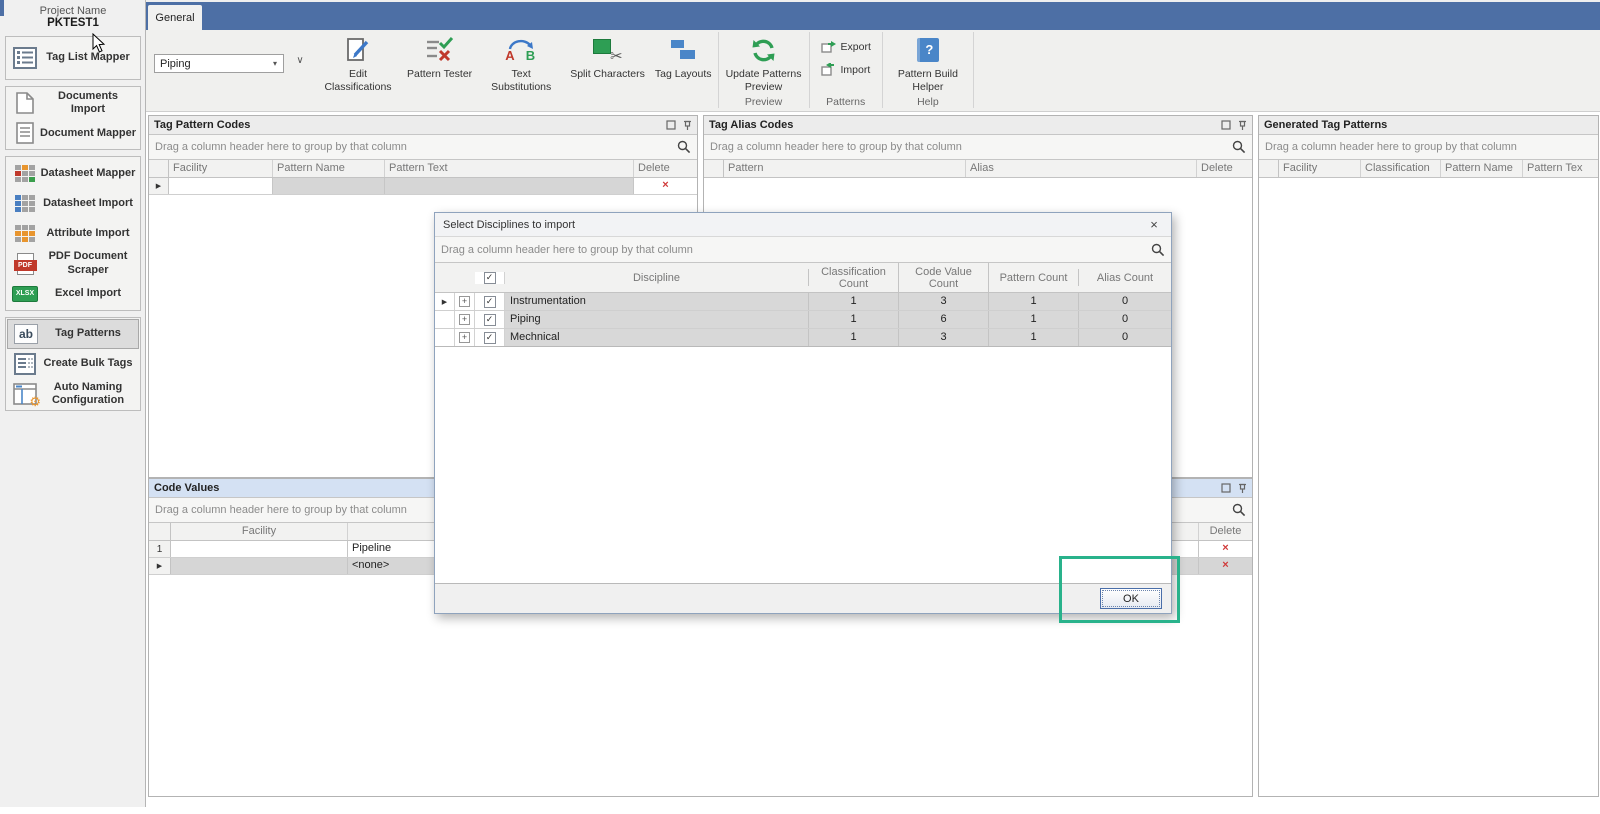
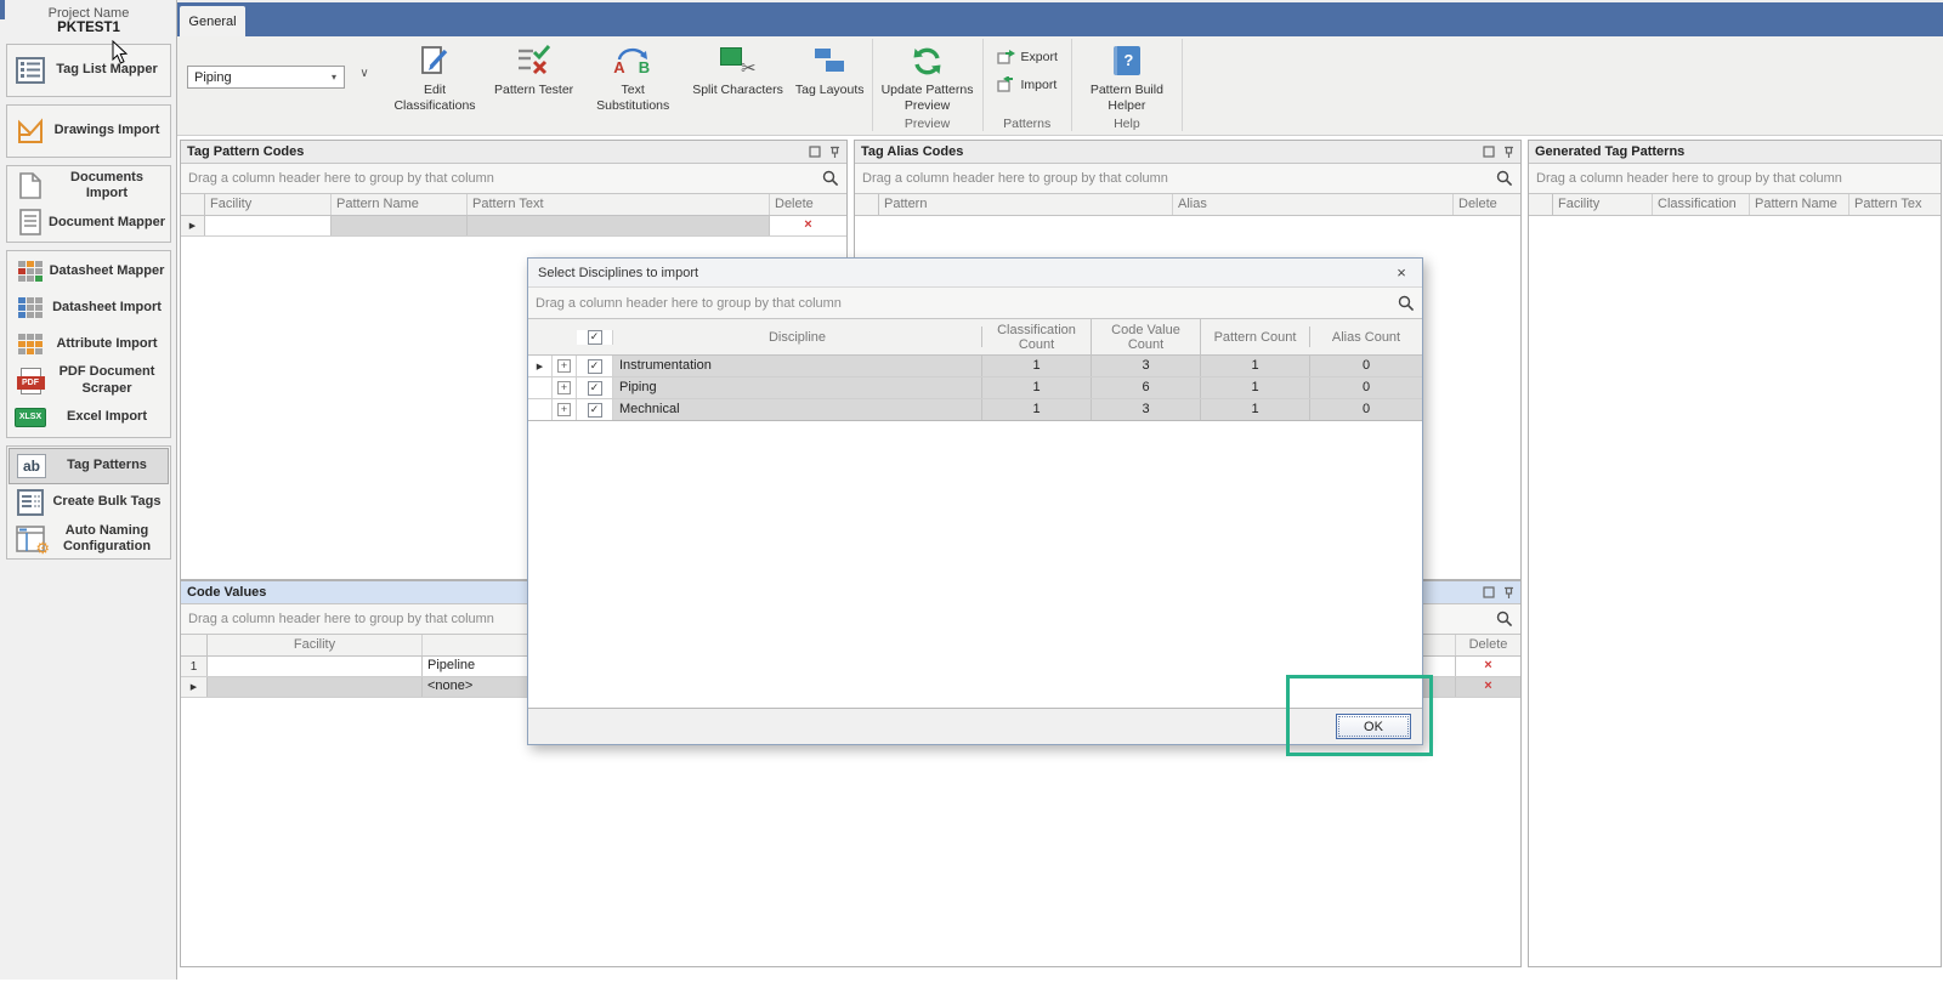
  Project Name
  PKTEST1
  Tag List Mapper
+ Drawings Import
  Documents Import
  Document Mapper
  Datasheet Mapper
  Datasheet Import
  Attribute Import
  PDF Document Scraper
  Excel Import
  ab
  Tag Patterns
  Create Bulk Tags
  ⚙
  Auto Naming Configuration
  General
  Piping
  ▾
  ∨
  Edit Classifications
  Pattern Tester
  A
  B
  Text Substitutions
  ✂
  Split Characters
  Tag Layouts
  Update Patterns Preview
  Preview
  Export
  Import
  Patterns
  ?
  Pattern Build Helper
  Help
  Tag Pattern Codes
  Drag a column header here to group by that column
  Facility
  Pattern Name
  Pattern Text
  Delete
  ×
  Tag Alias Codes
  Drag a column header here to group by that column
  Pattern
  Alias
  Delete
  Generated Tag Patterns
  Drag a column header here to group by that column
  Facility
  Classification
  Pattern Name
  Pattern Tex
  Code Values
  Drag a column header here to group by that column
  Facility
  Delete
  1
  Pipeline
  ×
  <none>
  ×
  Select Disciplines to import
  ×
  Drag a column header here to group by that column
  ✓
  Discipline
  Classification Count
  Code Value Count
  Pattern Count
  Alias Count
  +
  ✓
  Instrumentation
  1
  3
  1
  0
  +
  ✓
  Piping
  1
  6
  1
  0
  +
  ✓
  Mechnical
  1
  3
  1
  0
  OK
